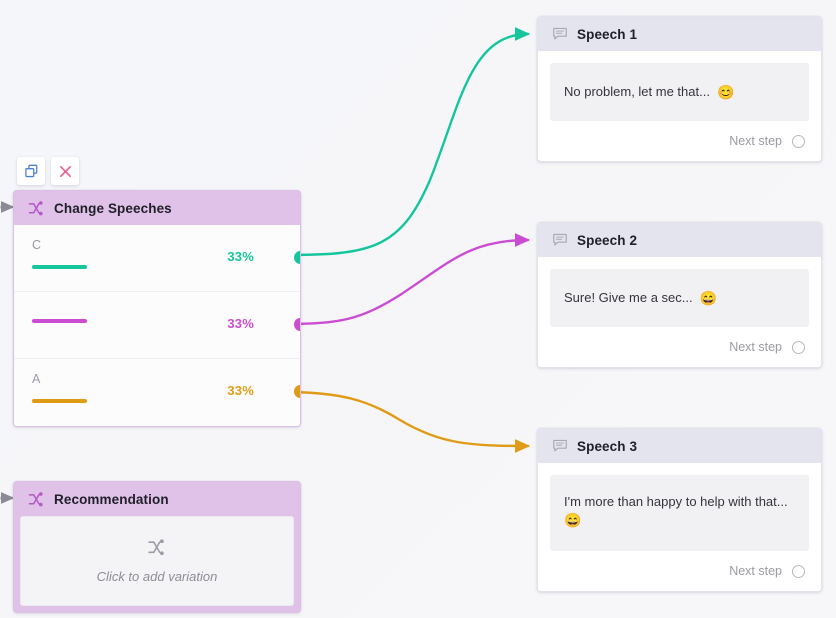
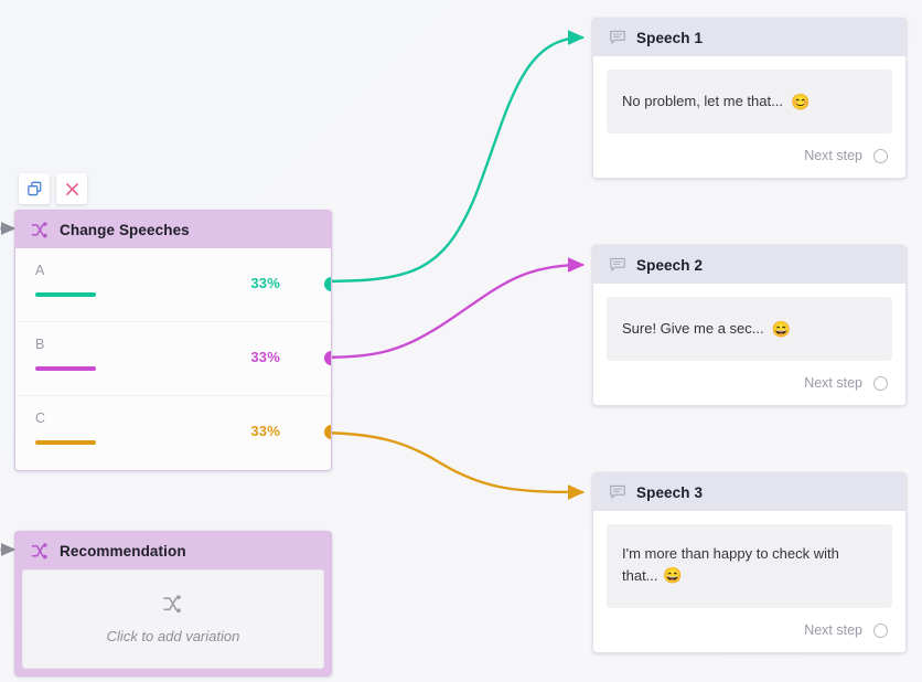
  Change Speeches
- C
+ A
  33%
+ B
  33%
- A
+ C
  33%
  Recommendation
  Click to add variation
  Speech 1
  No problem, let me that...
  😊
  Next step
  Speech 2
  Sure! Give me a sec...
  😄
  Next step
  Speech 3
- I'm more than happy to help with that... 😄
+ I'm more than happy to check with that... 😄
  Next step
